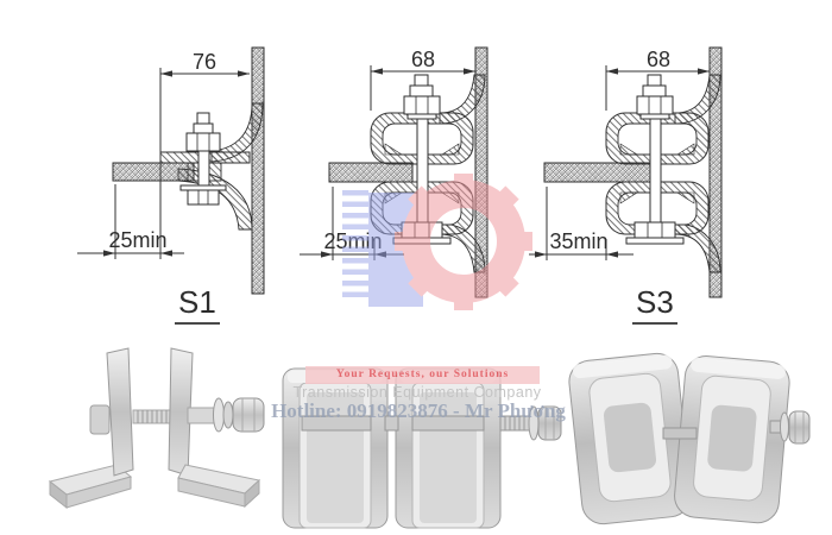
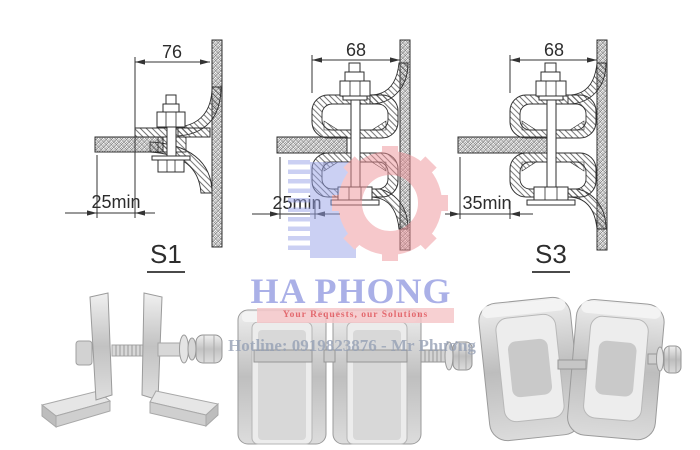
  76
  25min
  68
  25min
  68
  35min
  S1
  S3
+ HA PHONG
  Your Requests, our Solutions
- Transmission Equipment Company
  Hotline: 0919823876 - Mr Phương
